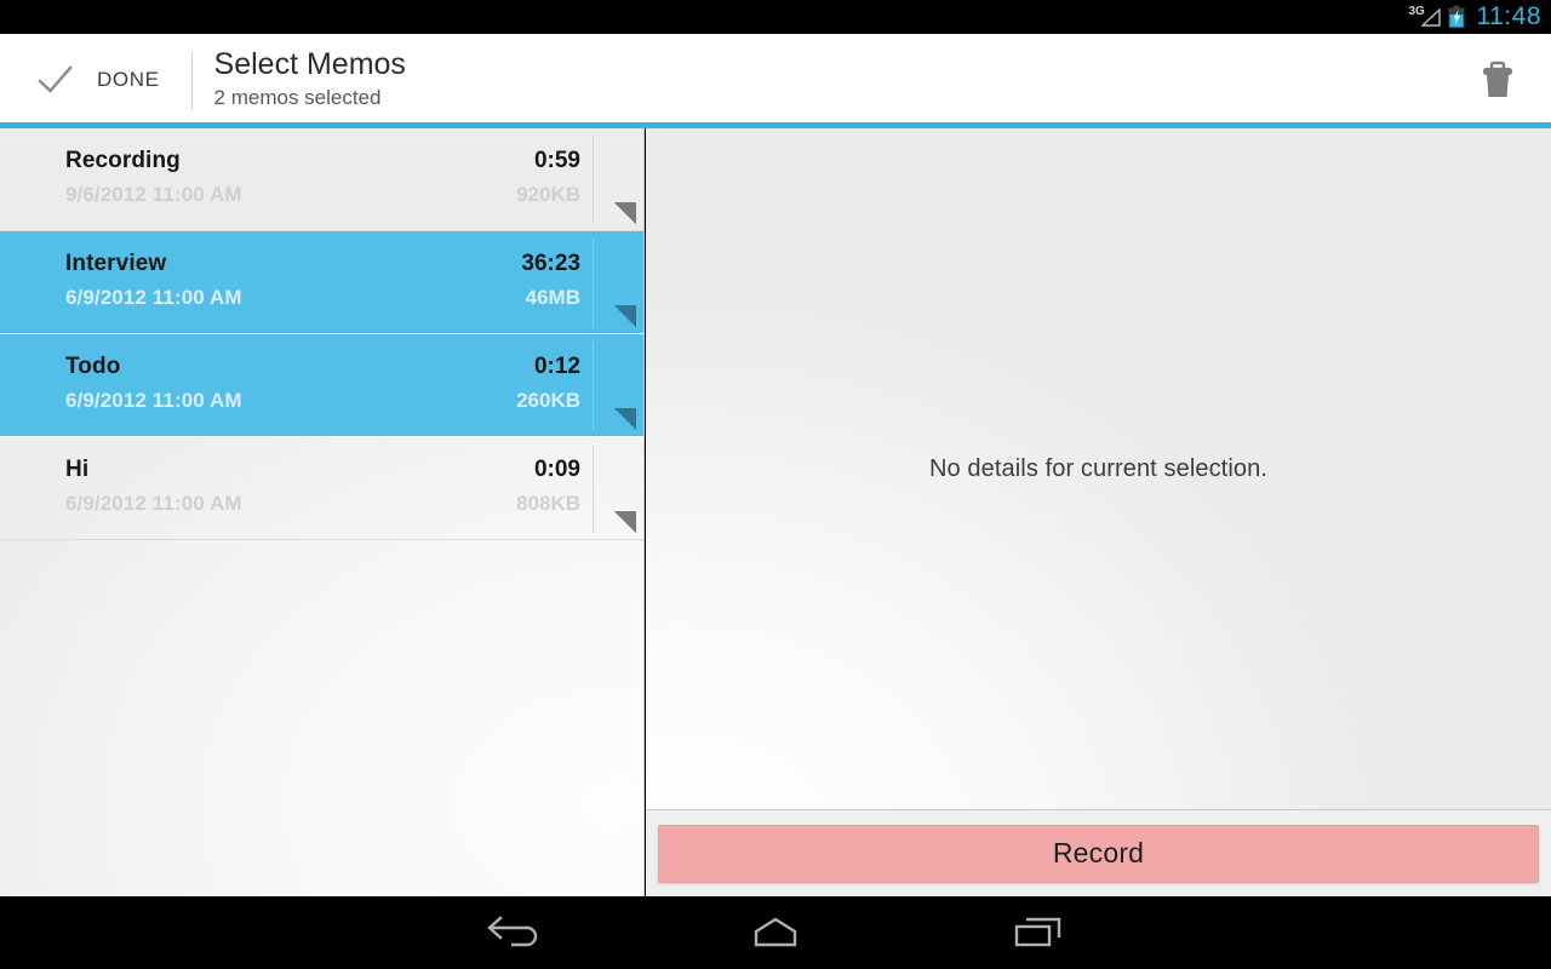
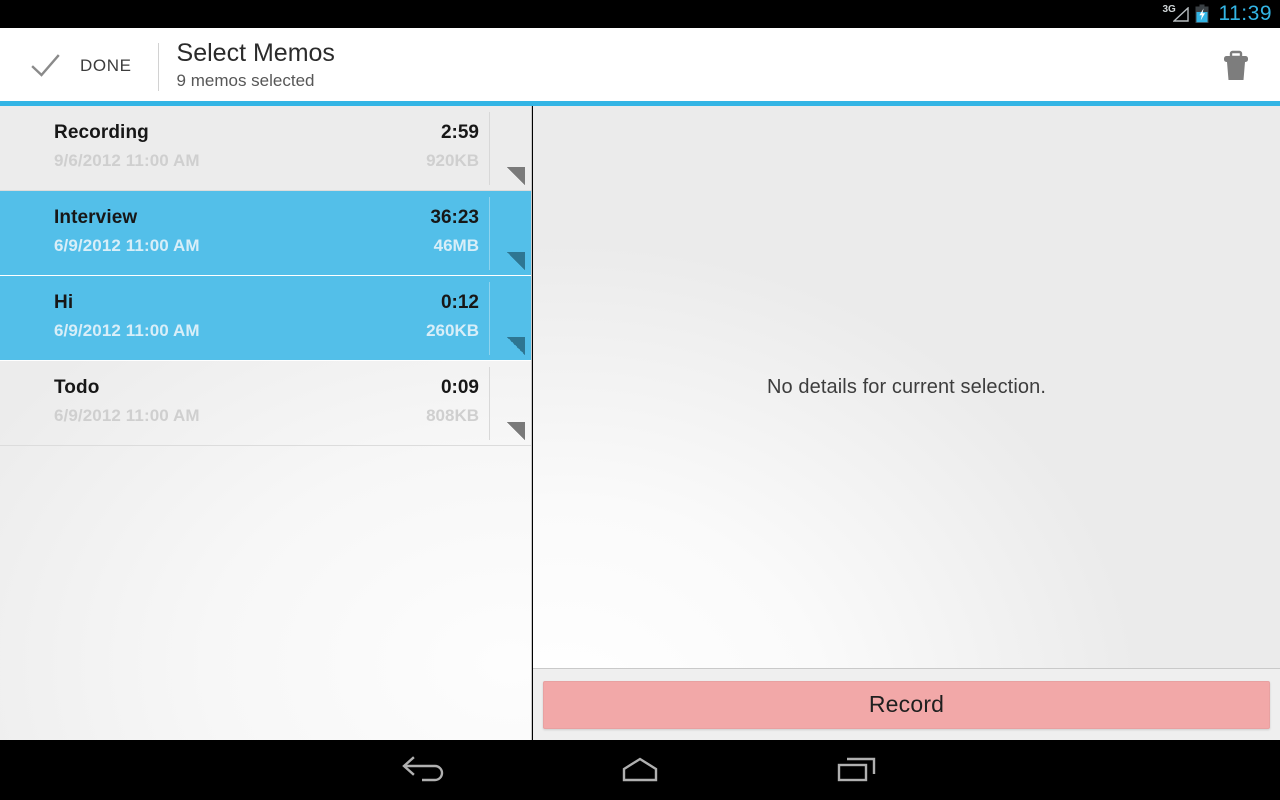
  3G
- 11:48
+ 11:39
  DONE
  Select Memos
- 2 memos selected
+ 9 memos selected
  Recording
  9/6/2012 11:00 AM
- 0:59
+ 2:59
  920KB
  Interview
  6/9/2012 11:00 AM
  36:23
  46MB
- Todo
+ Hi
  6/9/2012 11:00 AM
  0:12
  260KB
- Hi
+ Todo
  6/9/2012 11:00 AM
  0:09
  808KB
  No details for current selection.
  Record
